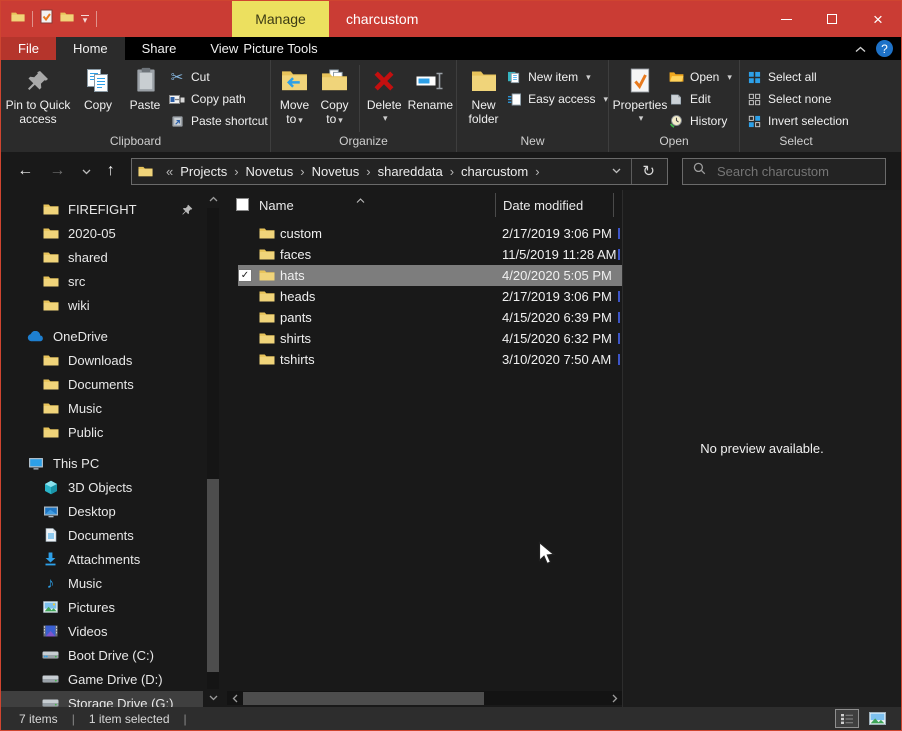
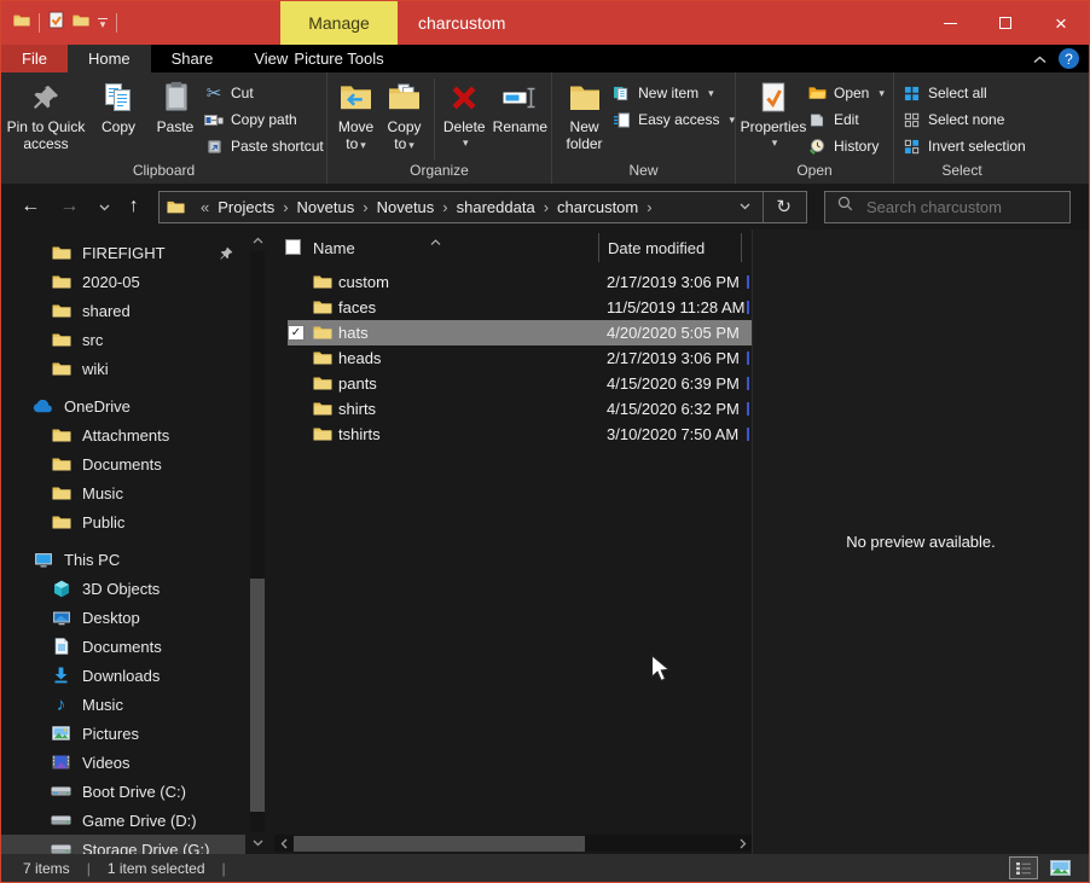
  ▾
  Manage
  charcustom
  ×
  File
  Home
  Share
  View
  Picture Tools
  ?
  Pin to Quick access
  Copy
  Paste
  ✂
  Cut
  Copy path
  Paste shortcut
  Clipboard
  Move to ▾
  Copy to ▾
  Delete
  ▾
  Rename
  Organize
  New folder
  New item
  ▾
  Easy access
  ▾
  New
  Properties
  ▾
  Open
  ▾
  Edit
  History
  Open
  Select all
  Select none
  Invert selection
  Select
  ←
  →
  ↑
  «
  Projects
  ›
  Novetus
  ›
  Novetus
  ›
  shareddata
  ›
  charcustom
  ›
  ↻
  Search charcustom
  FIREFIGHT
  2020-05
  shared
  src
  wiki
  OneDrive
- Downloads
+ Attachments
  Documents
  Music
  Public
  This PC
  3D Objects
  Desktop
  Documents
- Attachments
+ Downloads
  ♪
  Music
  Pictures
  Videos
  Boot Drive (C:)
  Game Drive (D:)
  Storage Drive (G:)
  Name
  Date modified
  custom
  2/17/2019 3:06 PM
  faces
  11/5/2019 11:28 AM
  ✓
  hats
  4/20/2020 5:05 PM
  heads
  2/17/2019 3:06 PM
  pants
  4/15/2020 6:39 PM
  shirts
  4/15/2020 6:32 PM
  tshirts
  3/10/2020 7:50 AM
  No preview available.
  7 items
  |
  1 item selected
  |
